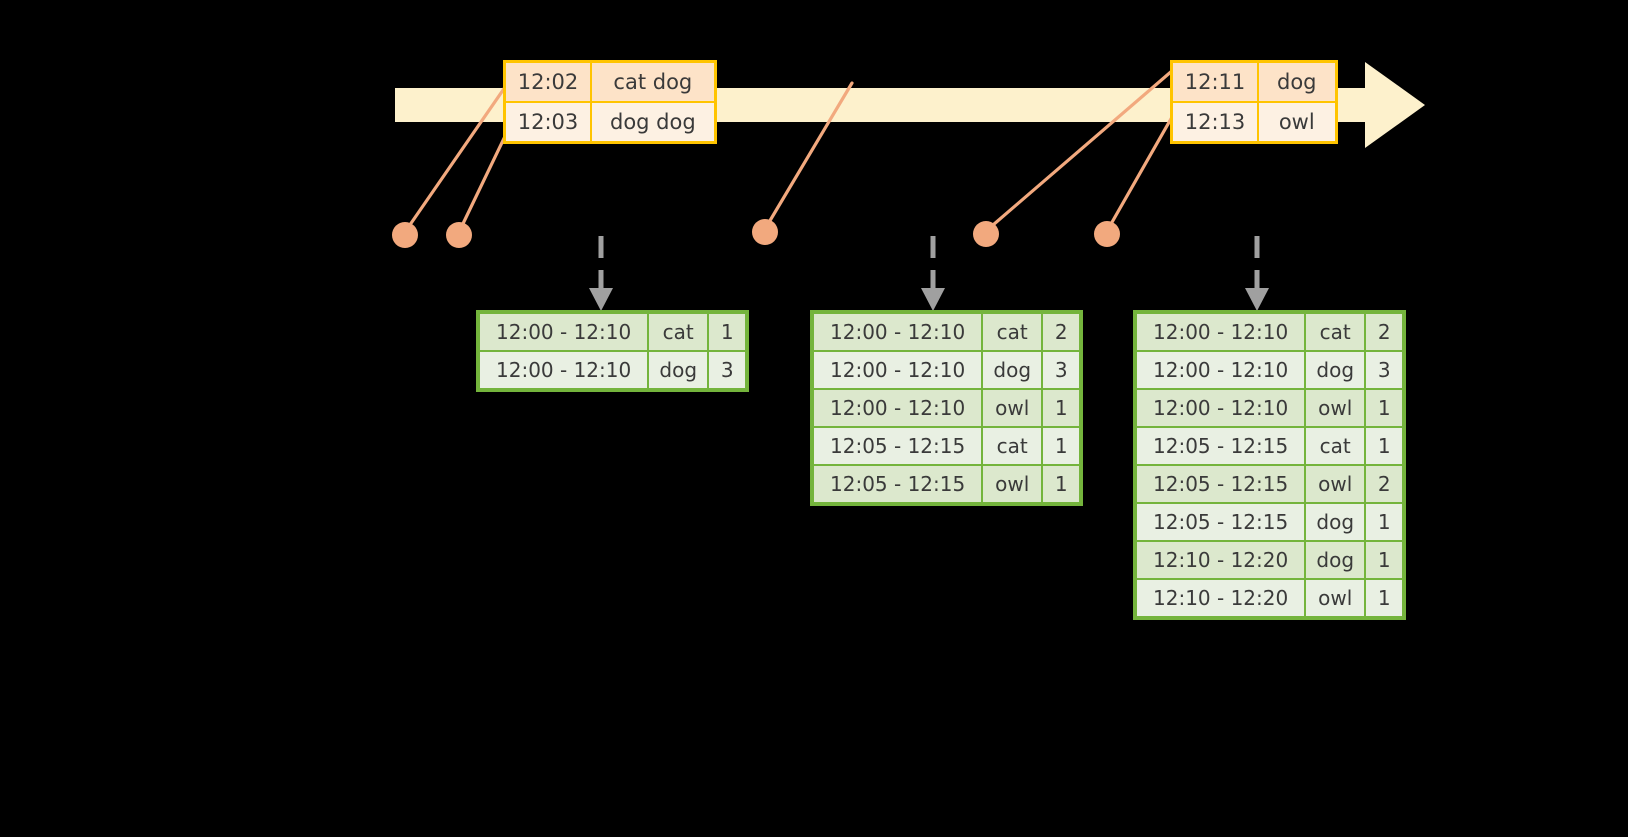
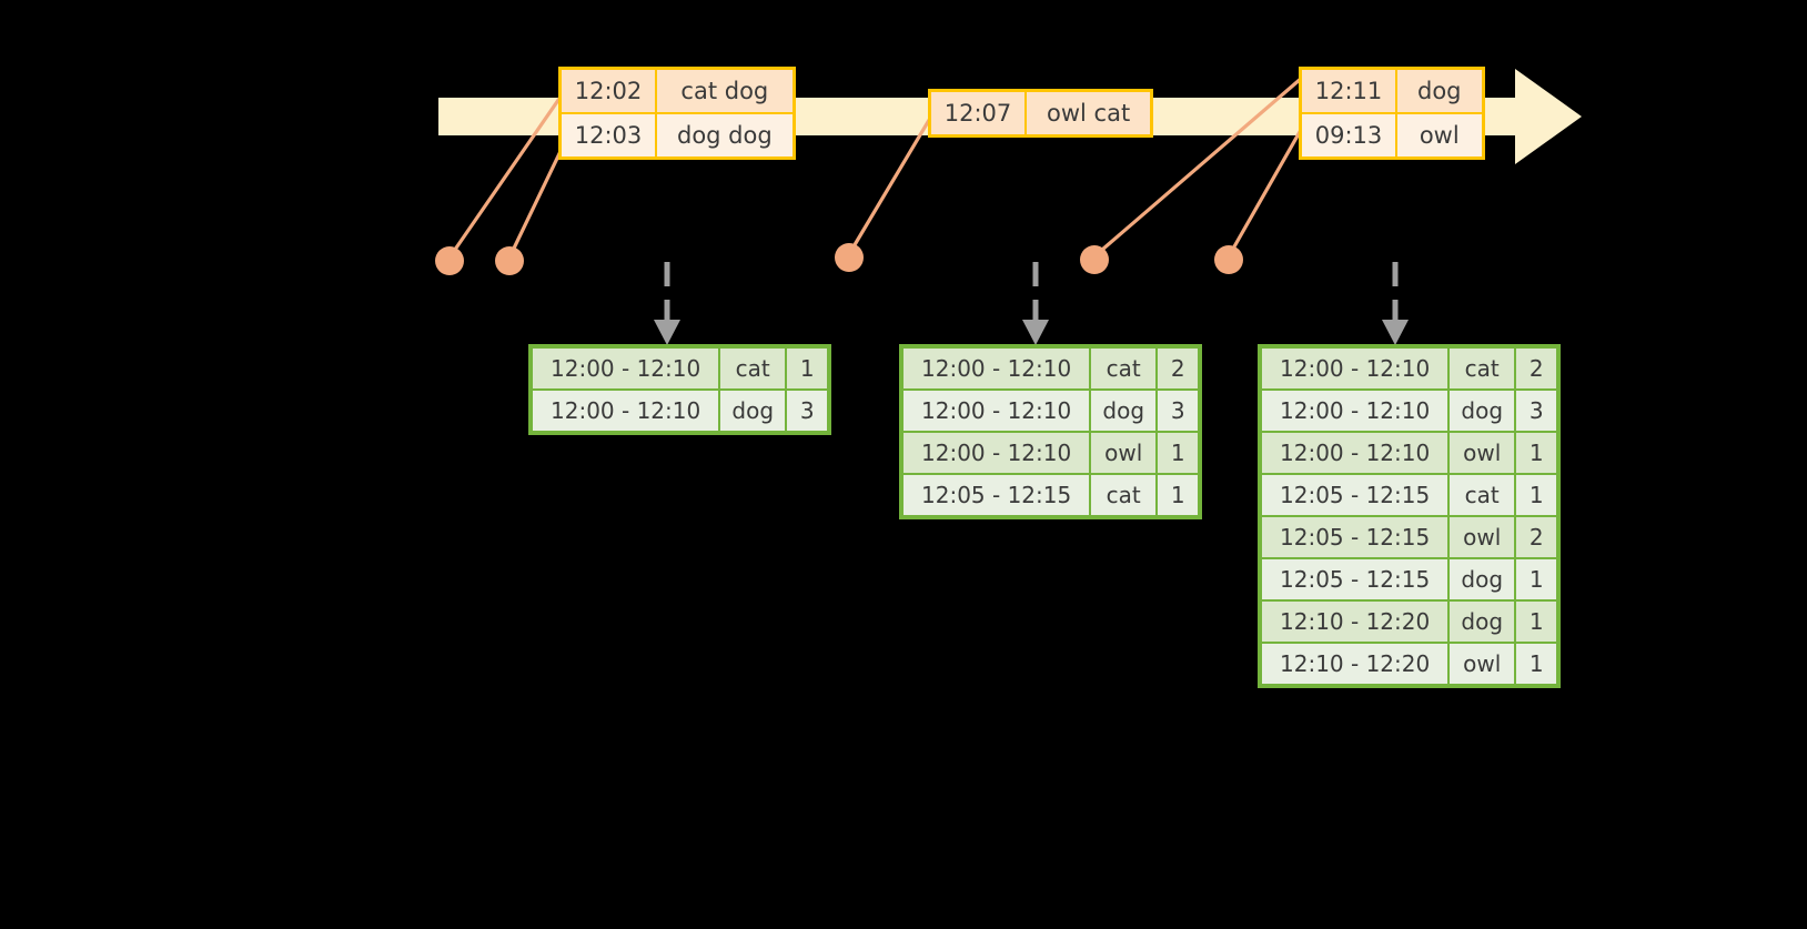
  12:02	cat dog
  12:03	dog dog
+ 12:07	owl cat
  12:11	dog
- 12:13	owl
+ 09:13	owl
  12:00 - 12:10	cat	1
  12:00 - 12:10	dog	3
  12:00 - 12:10	cat	2
  12:00 - 12:10	dog	3
  12:00 - 12:10	owl	1
  12:05 - 12:15	cat	1
- 12:05 - 12:15	owl	1
  12:00 - 12:10	cat	2
  12:00 - 12:10	dog	3
  12:00 - 12:10	owl	1
  12:05 - 12:15	cat	1
  12:05 - 12:15	owl	2
  12:05 - 12:15	dog	1
  12:10 - 12:20	dog	1
  12:10 - 12:20	owl	1
